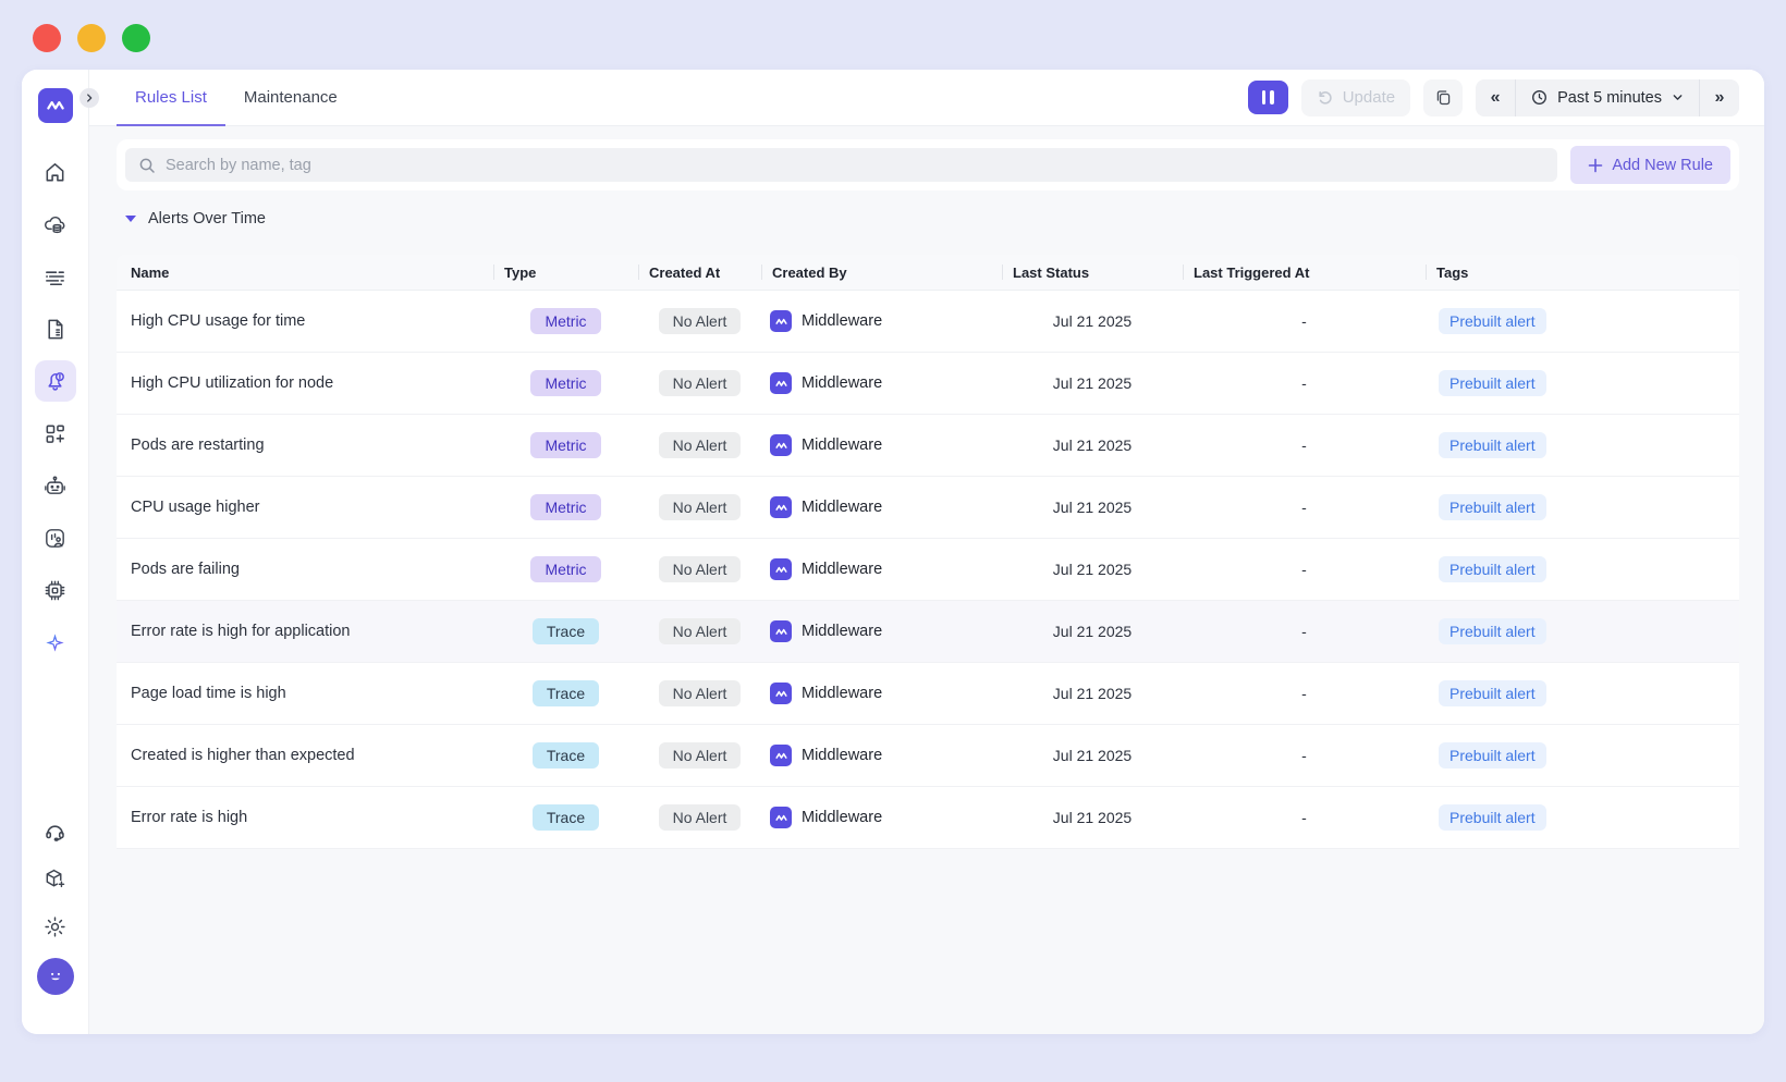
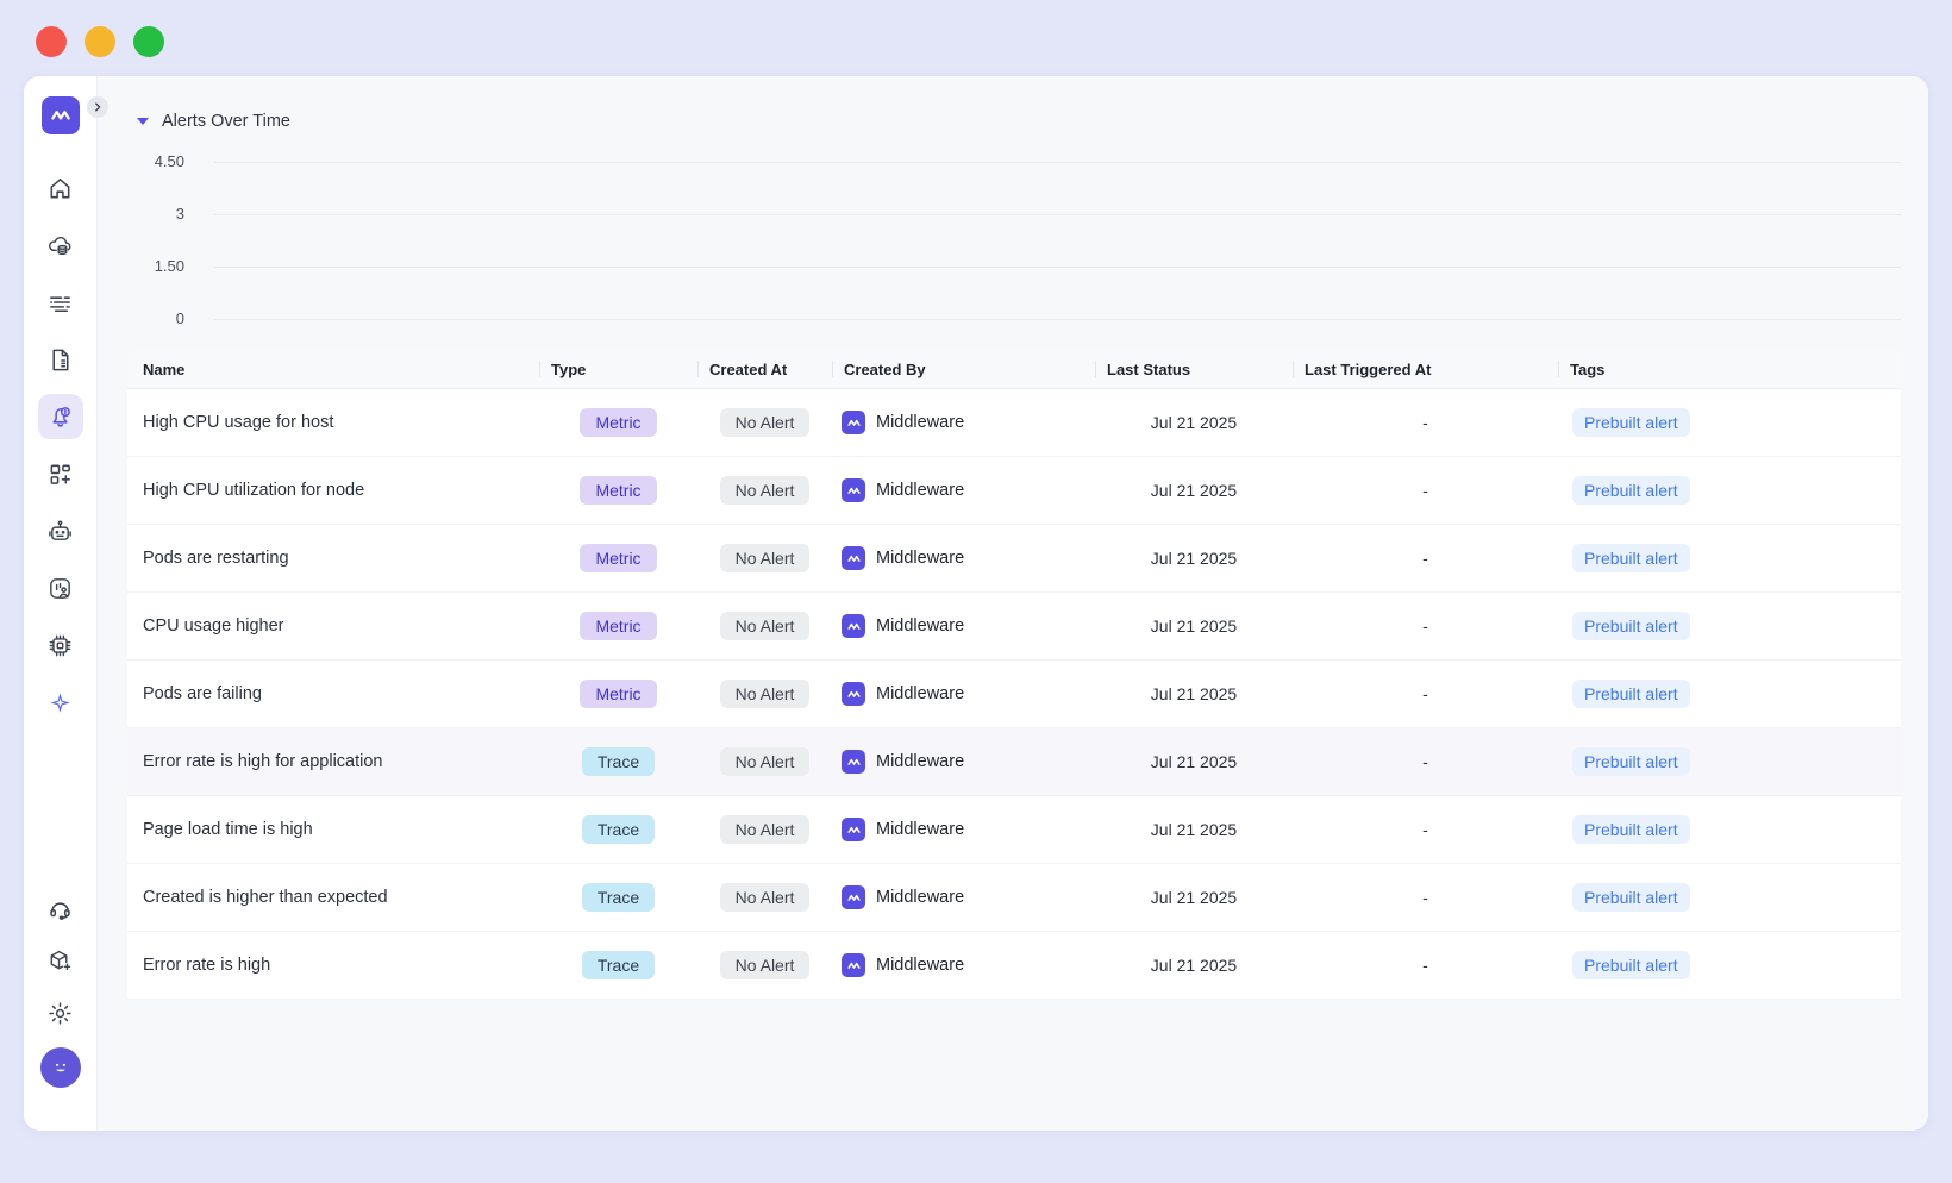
- Rules List
- Maintenance
- Update
- «
- Past 5 minutes
- »
- Search by name, tag
- Add New Rule
  Alerts Over Time
+ 4.50
+ 3
+ 1.50
+ 0
  Name
  Type
  Created At
  Created By
  Last Status
  Last Triggered At
  Tags
- High CPU usage for time
+ High CPU usage for host
  Metric
  No Alert
  Middleware
  Jul 21 2025
  -
  Prebuilt alert
  High CPU utilization for node
  Metric
  No Alert
  Middleware
  Jul 21 2025
  -
  Prebuilt alert
  Pods are restarting
  Metric
  No Alert
  Middleware
  Jul 21 2025
  -
  Prebuilt alert
  CPU usage higher
  Metric
  No Alert
  Middleware
  Jul 21 2025
  -
  Prebuilt alert
  Pods are failing
  Metric
  No Alert
  Middleware
  Jul 21 2025
  -
  Prebuilt alert
  Error rate is high for application
  Trace
  No Alert
  Middleware
  Jul 21 2025
  -
  Prebuilt alert
  Page load time is high
  Trace
  No Alert
  Middleware
  Jul 21 2025
  -
  Prebuilt alert
  Created is higher than expected
  Trace
  No Alert
  Middleware
  Jul 21 2025
  -
  Prebuilt alert
  Error rate is high
  Trace
  No Alert
  Middleware
  Jul 21 2025
  -
  Prebuilt alert
